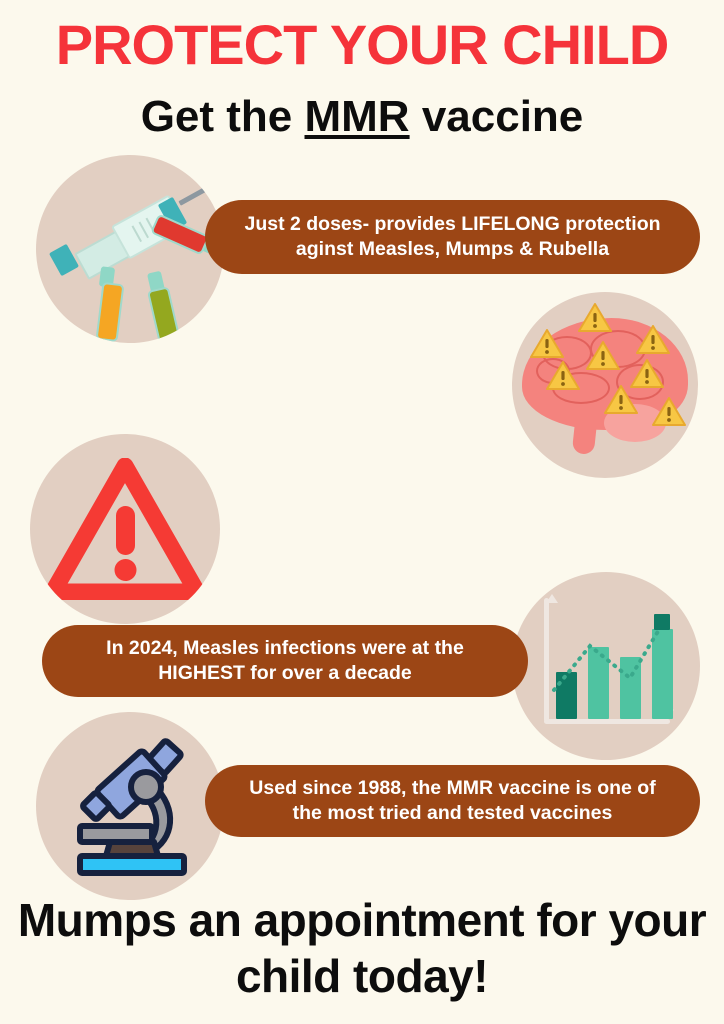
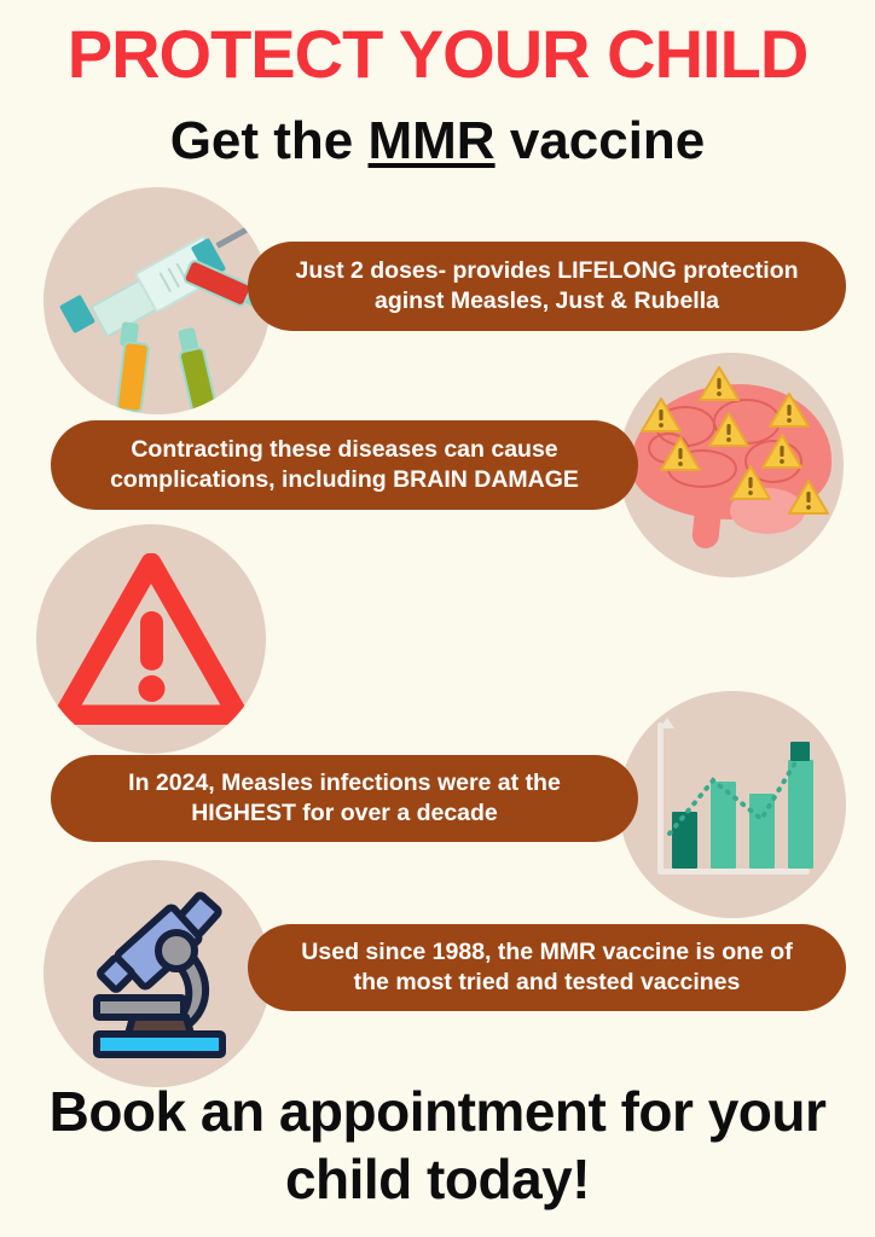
  PROTECT YOUR CHILD
  Get the MMR vaccine
  Just 2 doses- provides LIFELONG protection
- aginst Measles, Mumps & Rubella
+ aginst Measles, Just & Rubella
+ Contracting these diseases can cause
+ complications, including BRAIN DAMAGE
  In 2024, Measles infections were at the
  HIGHEST for over a decade
  Used since 1988, the MMR vaccine is one of
  the most tried and tested vaccines
- Mumps an appointment for your child today!
+ Book an appointment for your child today!
